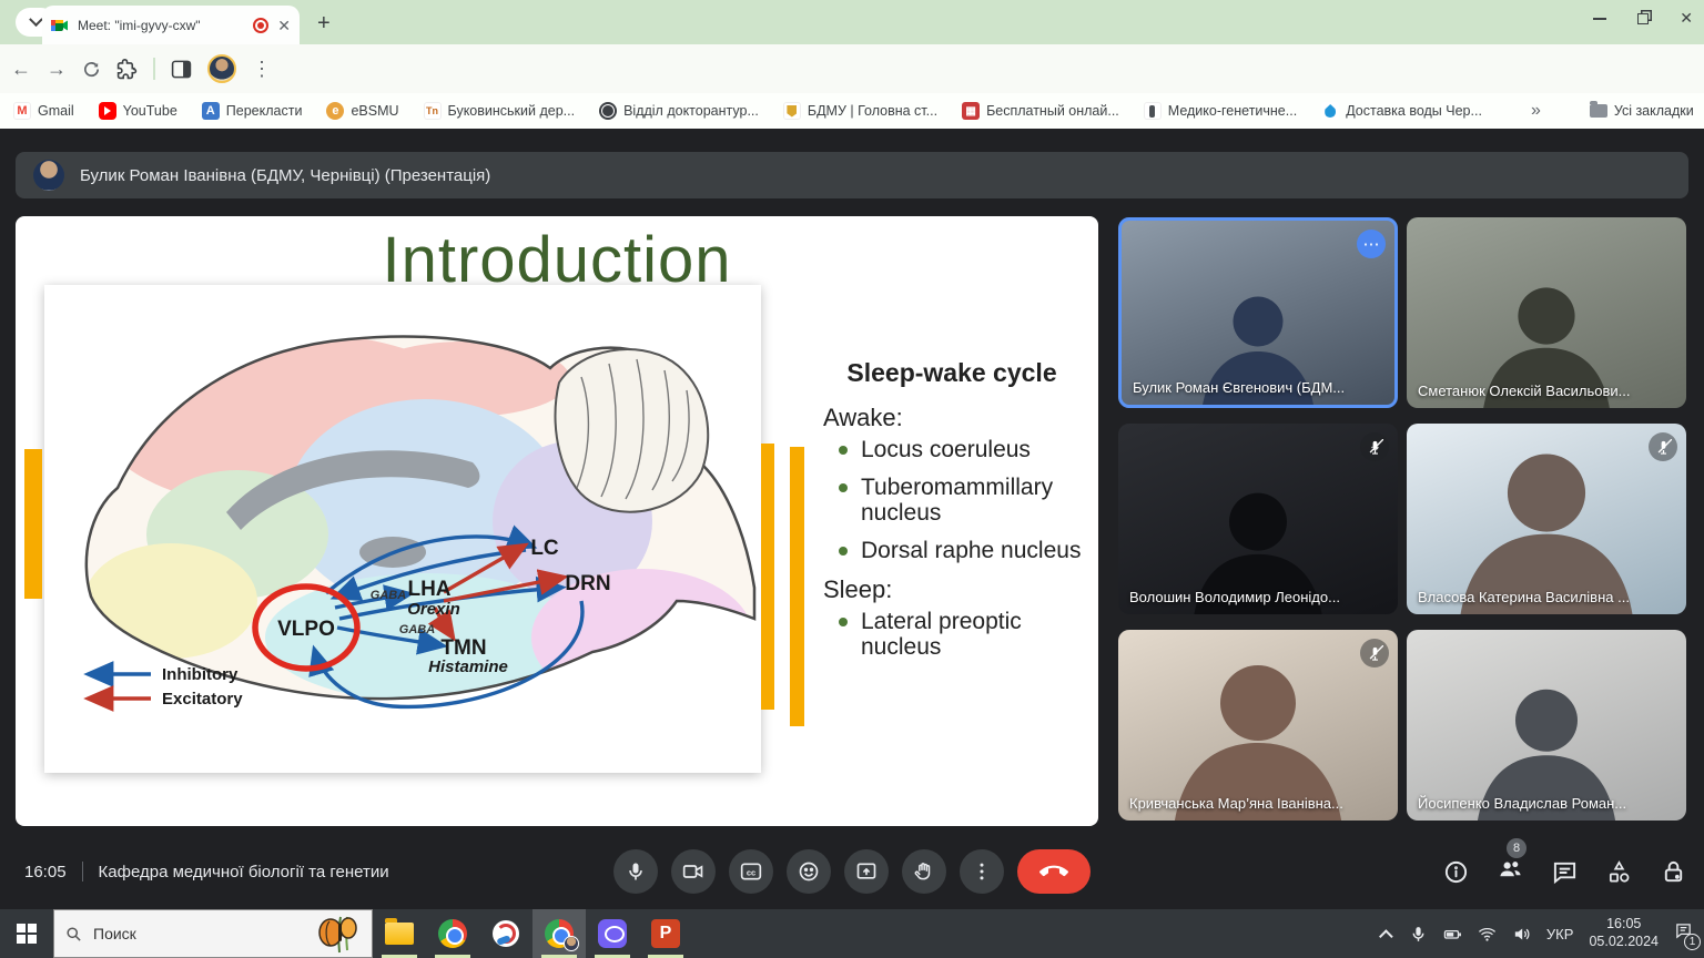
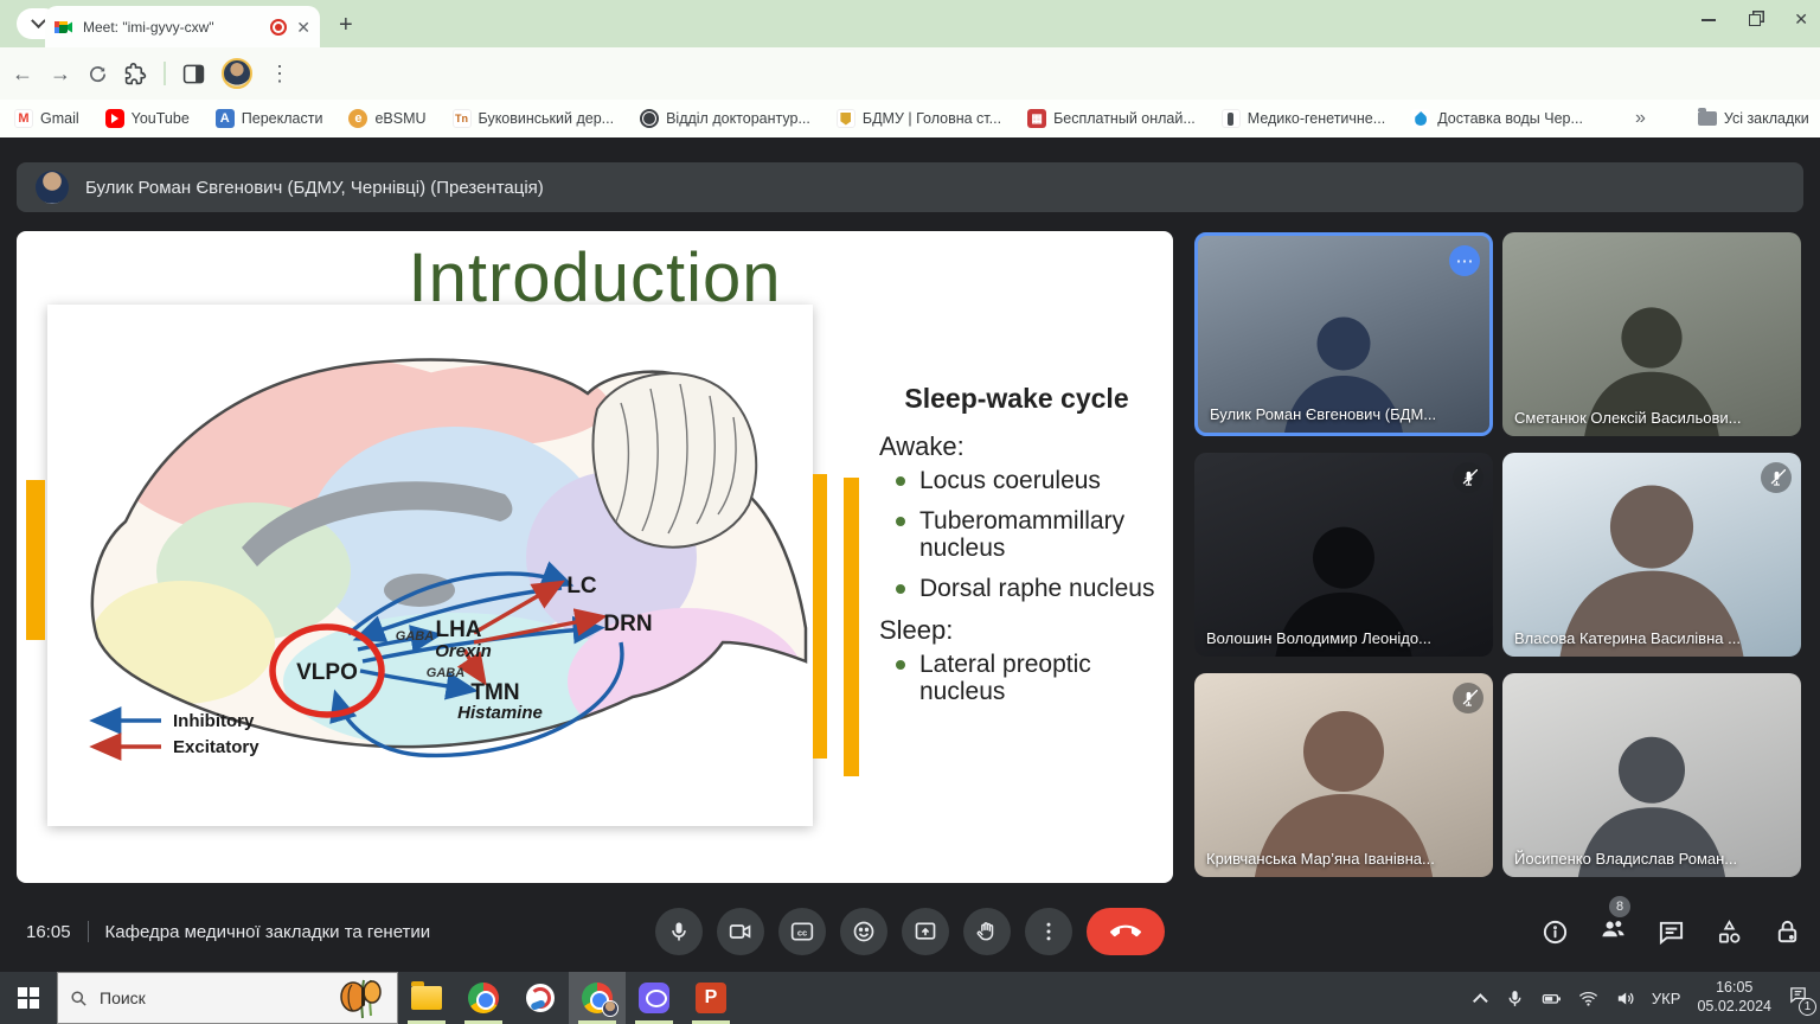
  Meet: "imi-gyvy-cxw"
  ✕
  +
  ✕
  ←
  →
  ⋮
  M
  Gmail
  YouTube
  A
  Перекласти
  e
  eBSMU
  Tn
  Буковинський дер...
  Відділ докторантур...
  БДМУ | Головна ст...
  ▦
  Бесплатный онлай...
  Медико-генетичне...
  Доставка воды Чер...
  »
  Усі закладки
- Булик Роман Іванівна (БДМУ, Чернівці) (Презентація)
+ Булик Роман Євгенович (БДМУ, Чернівці) (Презентація)
  Introduction
  VLPO
  LHA
  Orexin
  GABA
  GABA
  TMN
  Histamine
  LC
  DRN
  Inhibitory
  Excitatory
  Sleep-wake cycle
  Awake:
  Locus coeruleus
  Tuberomammillary nucleus
  Dorsal raphe nucleus
  Sleep:
  Lateral preoptic nucleus
  ⋯
  Булик Роман Євгенович (БДМ...
  Сметанюк Олексій Васильови...
  Волошин Володимир Леонідо...
  Власова Катерина Василівна ...
  Кривчанська Мар’яна Іванівна...
  Йосипенко Владислав Роман...
  16:05
- Кафедра медичної біології та генетии
+ Кафедра медичної закладки та генетии
  cc
  8
  Поиск
  P
  УКР
  16:05
  05.02.2024
  1
